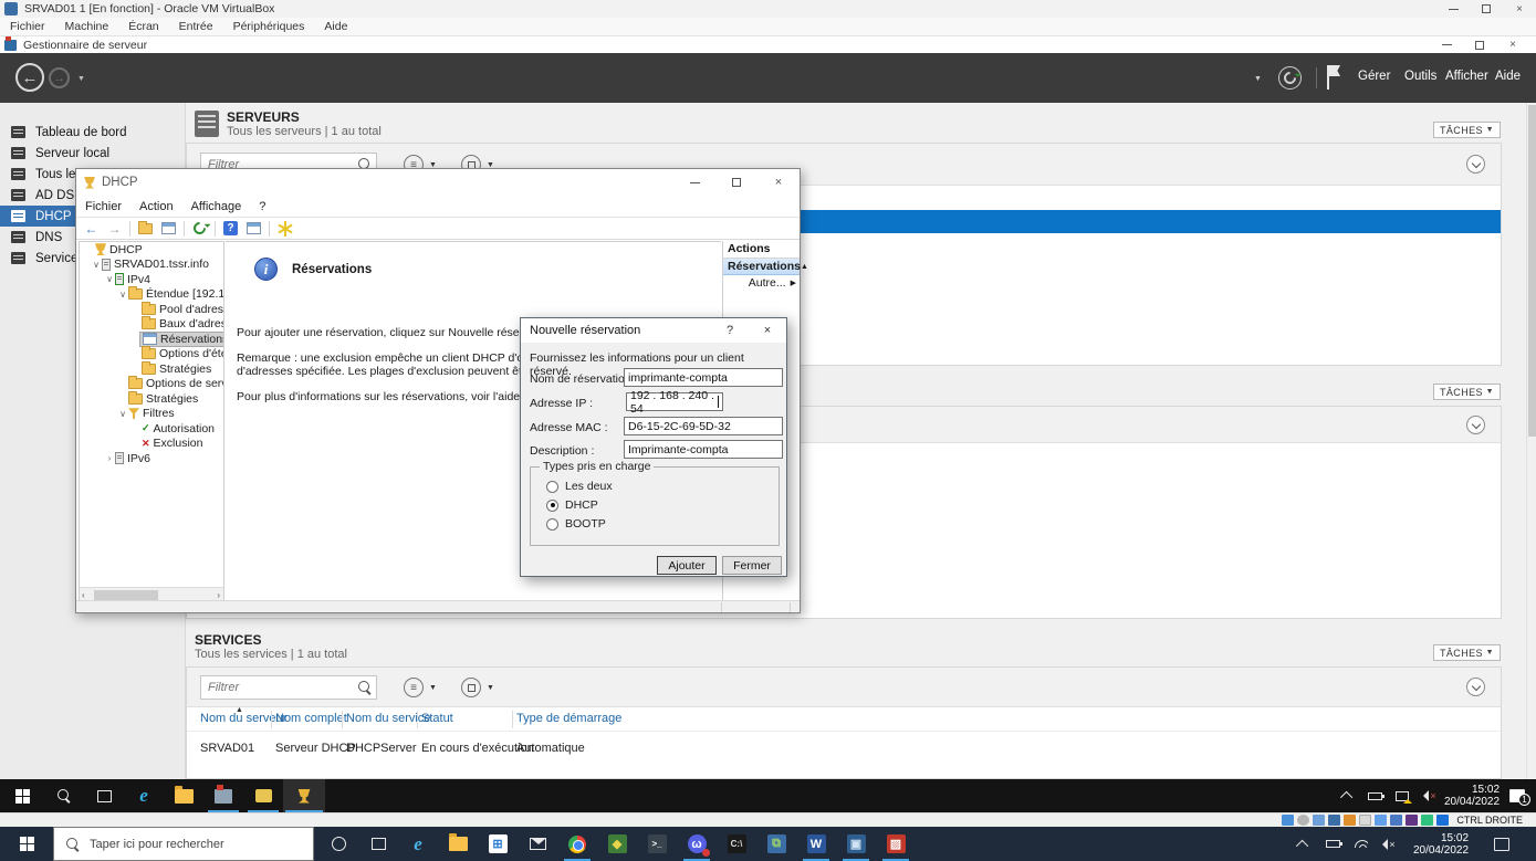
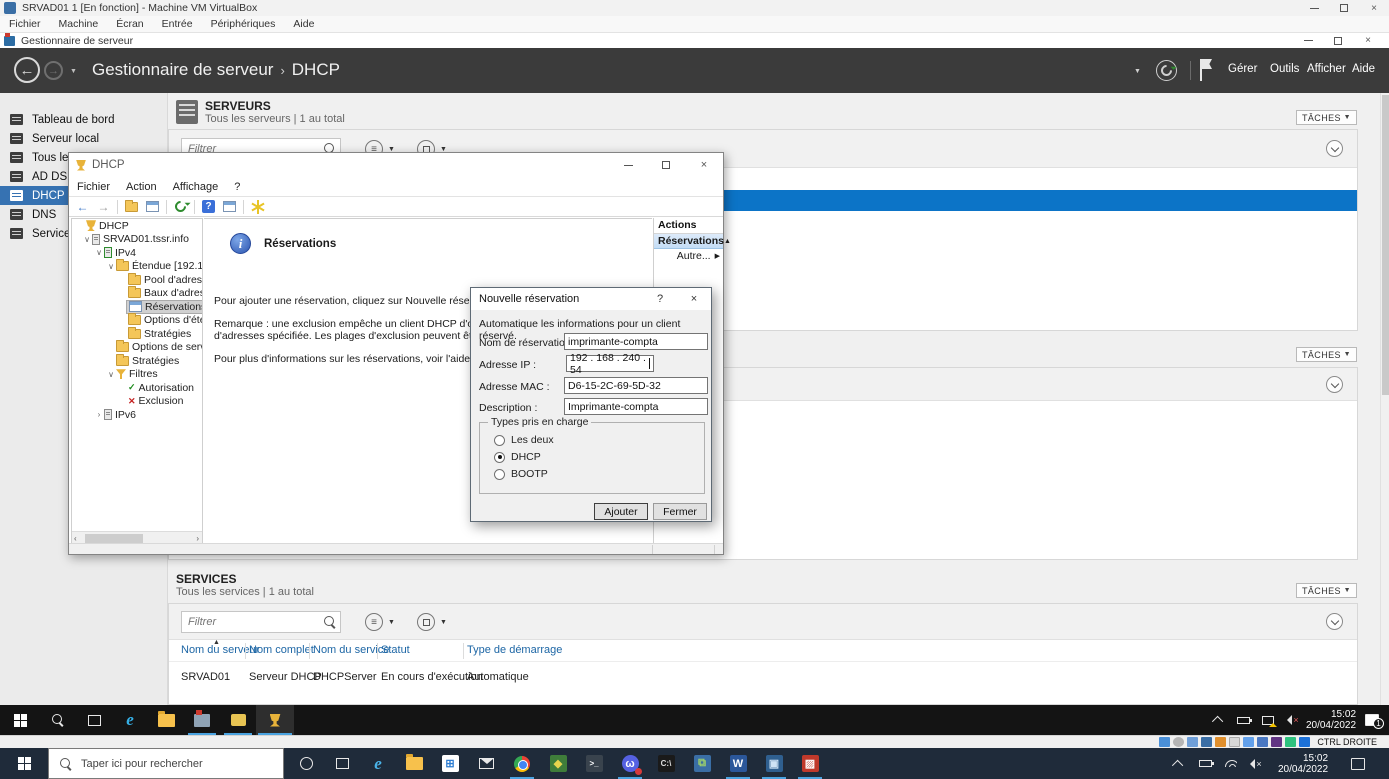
- SRVAD01 1 [En fonction] - Oracle VM VirtualBox
+ SRVAD01 1 [En fonction] - Machine VM VirtualBox
  ×
  Fichier
  Machine
  Écran
  Entrée
  Périphériques
  Aide
  Gestionnaire de serveur
  ×
  ←
  →
+ Gestionnaire de serveur › DHCP
  Gérer
  Outils
  Afficher
  Aide
  Tableau de bord
  Serveur local
  Tous le
  AD DS
  DHCP
  DNS
  Servic
  SERVEURS
  Tous les serveurs | 1 au total
  TÂCHES
  Filtrer
  ≡
  TÂCHES
  SERVICES
  Tous les services | 1 au total
  TÂCHES
  Filtrer
  ≡
  Nom du serveur
  Nom complet
  Nom du servce
  Statut
  Type de démarrage
  SRVAD01
  Serveur DHCP
  DHCPServer
  En cours d'exécution
  Automatique
  DHCP
  ×
  Fichier
  Action
  Affichage
  ?
  ←
  →
  ?
  DHCP
  ∨
  SRVAD01.tssr.info
  ∨
  IPv4
  ∨
  Étendue [192.1
  Pool d'adres
  Baux d'adre
  Réservation
  Options d'ét
  Stratégies
  Options de ser
  Stratégies
  ∨
  Filtres
  ✓
  Autorisation
  ✕
  Exclusion
  ›
  IPv6
  ‹
  ›
  i
  Réservations
  Pour ajouter une réservation, cliquez sur Nouvelle rése
  Remarque : une exclusion empêche un client DHCP d'
  d'adresses spécifiée. Les plages d'exclusion peuvent ê
  Pour plus d'informations sur les réservations, voir l'aide
  Actions
  Réservations
  Autre...
  Nouvelle réservation
  ?
  ×
- Fournissez les informations pour un client réservé.
+ Automatique les informations pour un client réservé.
  Nom de réservatio
  imprimante-compta
  Adresse IP :
  192 . 168 . 240 . 54
  Adresse MAC :
  D6-15-2C-69-5D-32
  Description :
  Imprimante-compta
  Types pris en charge
  Les deux
  DHCP
  BOOTP
  Ajouter
  Fermer
  e
  ×
  15:02
  20/04/2022
  1
  CTRL DROITE
  Taper ici pour rechercher
  e
  ⊞
  ◆
  >_
  ω
  C:\
  ⧉
  W
  ▣
  ▨
  ×
  15:02
  20/04/2022
